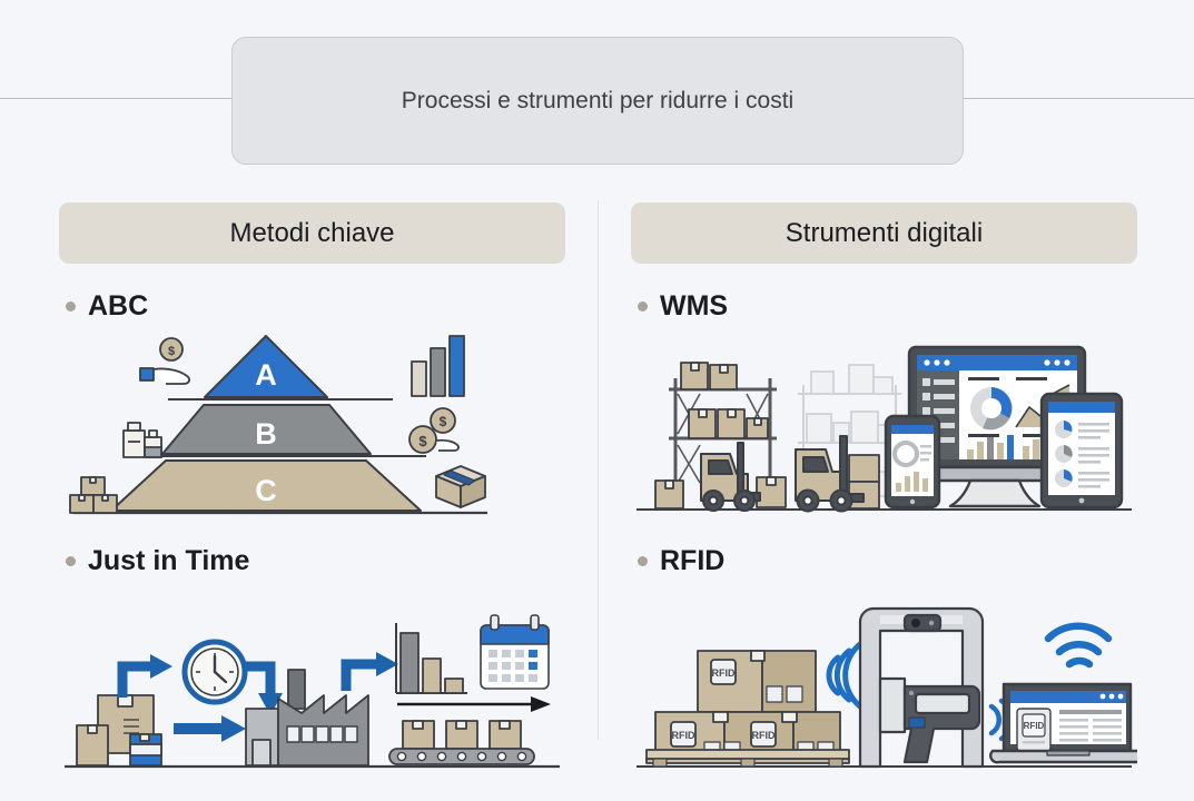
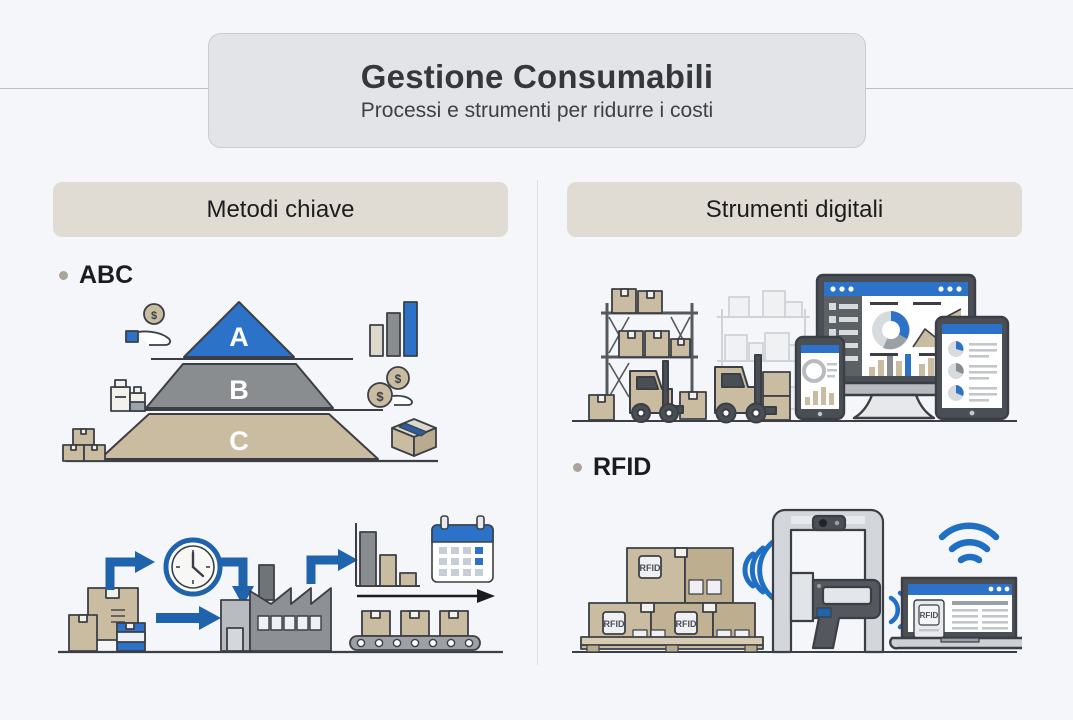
+ Gestione Consumabili
  Processi e strumenti per ridurre i costi
  Metodi chiave
  ABC
  A
  B
  C
  $
  $
  $
- Just in Time
  Strumenti digitali
- WMS
  RFID
  RFID
  RFID
  RFID
  RFID
